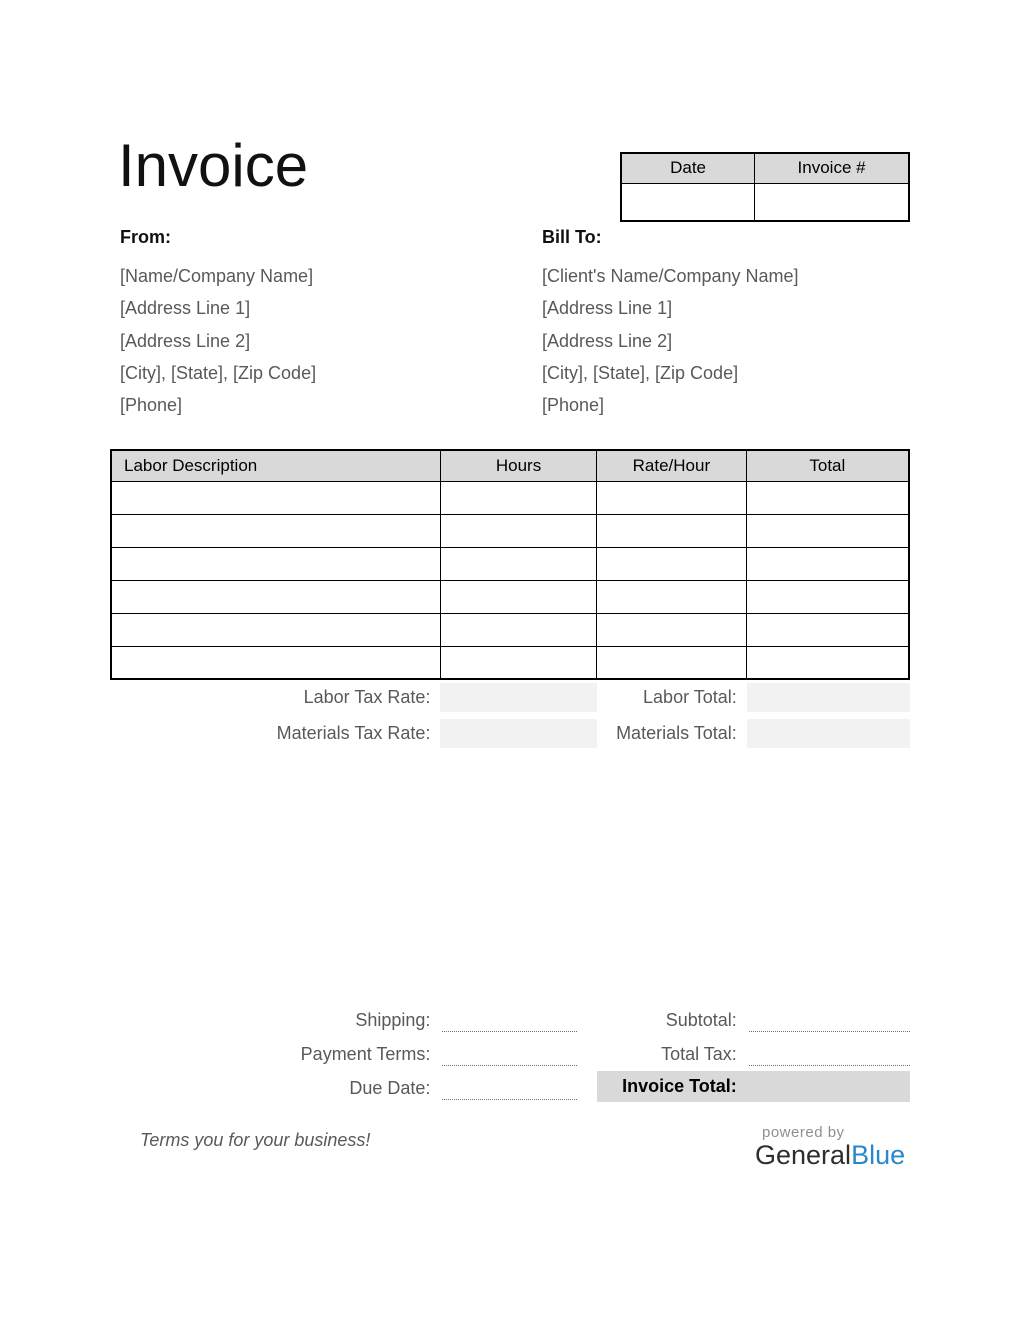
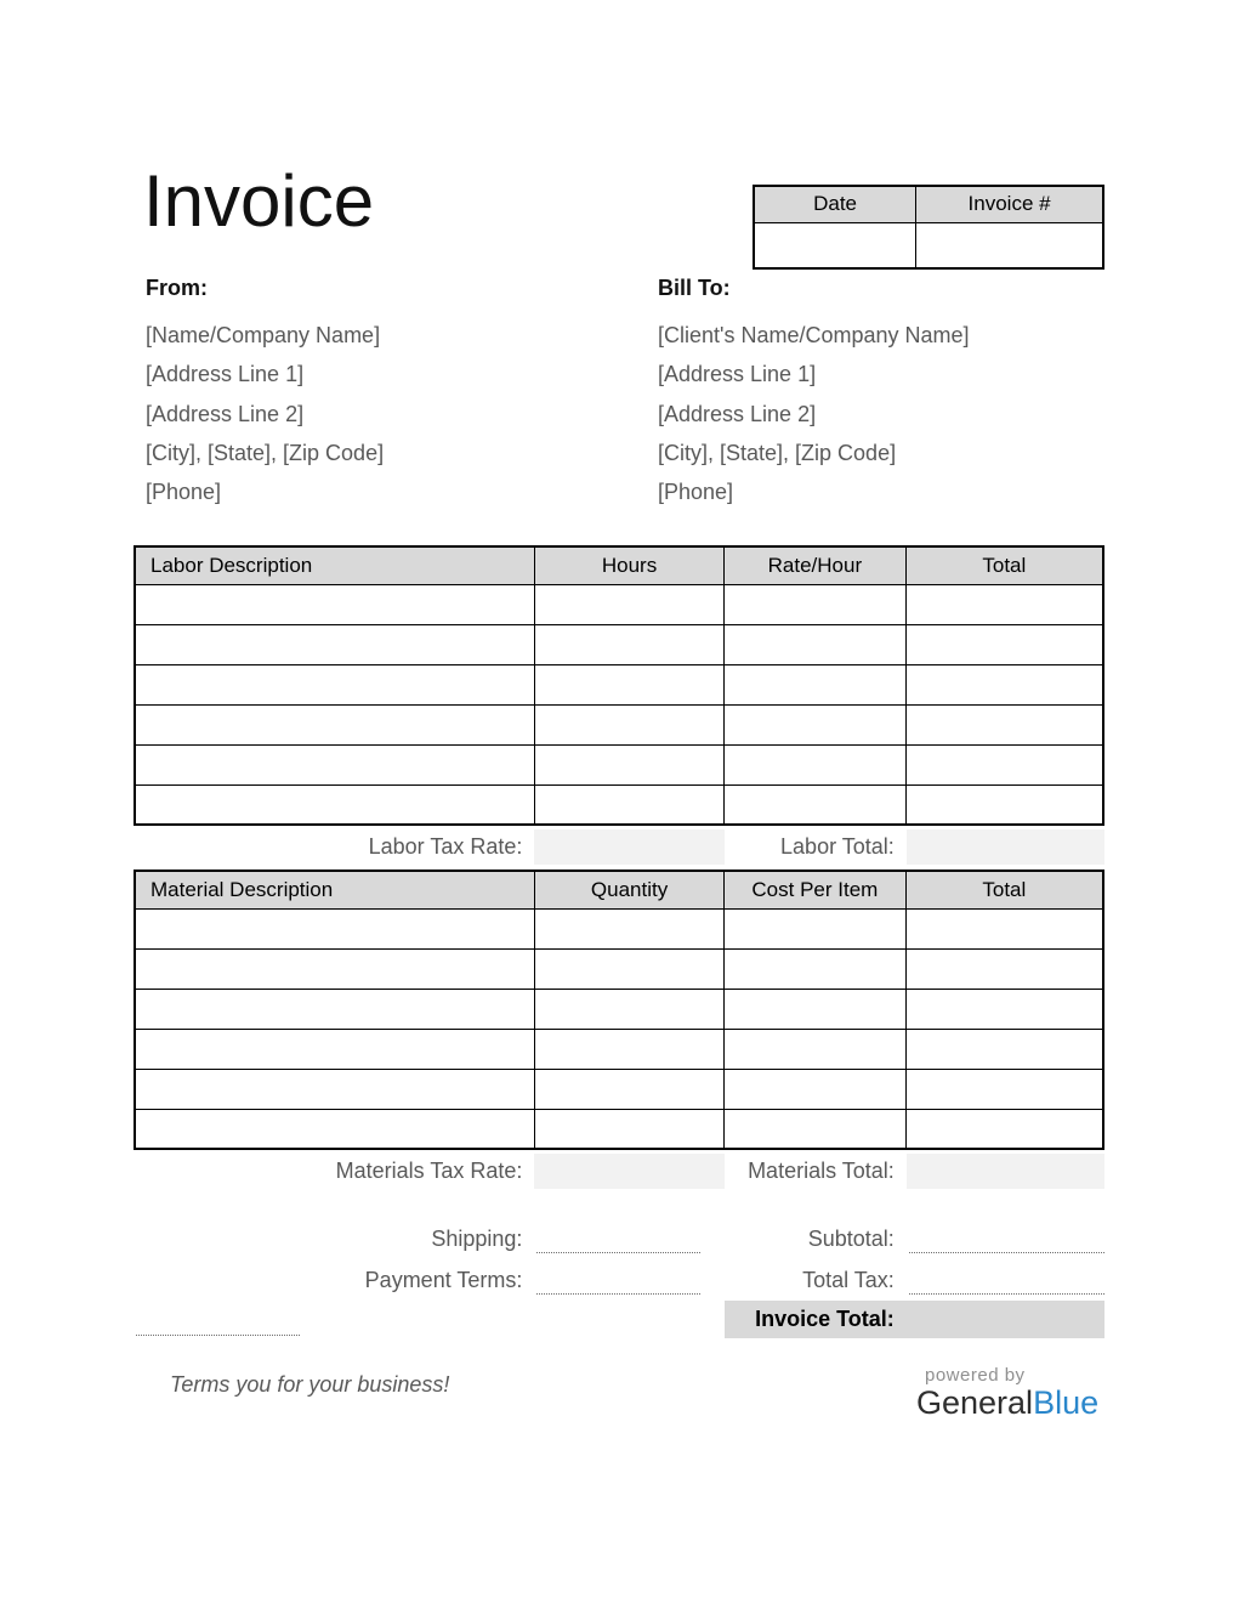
  Invoice
  Date	Invoice #
  From:
  [Name/Company Name]
  [Address Line 1]
  [Address Line 2]
  [City], [State], [Zip Code]
  [Phone]
  Bill To:
  [Client's Name/Company Name]
  [Address Line 1]
  [Address Line 2]
  [City], [State], [Zip Code]
  [Phone]
  Labor Description	Hours	Rate/Hour	Total
  Labor Tax Rate:
  Labor Total:
+ Material Description	Quantity	Cost Per Item	Total
  Materials Tax Rate:
  Materials Total:
  Shipping:
  Subtotal:
  Payment Terms:
  Total Tax:
- Due Date:
  Invoice Total:
  Terms you for your business!
  powered by
  GeneralBlue
